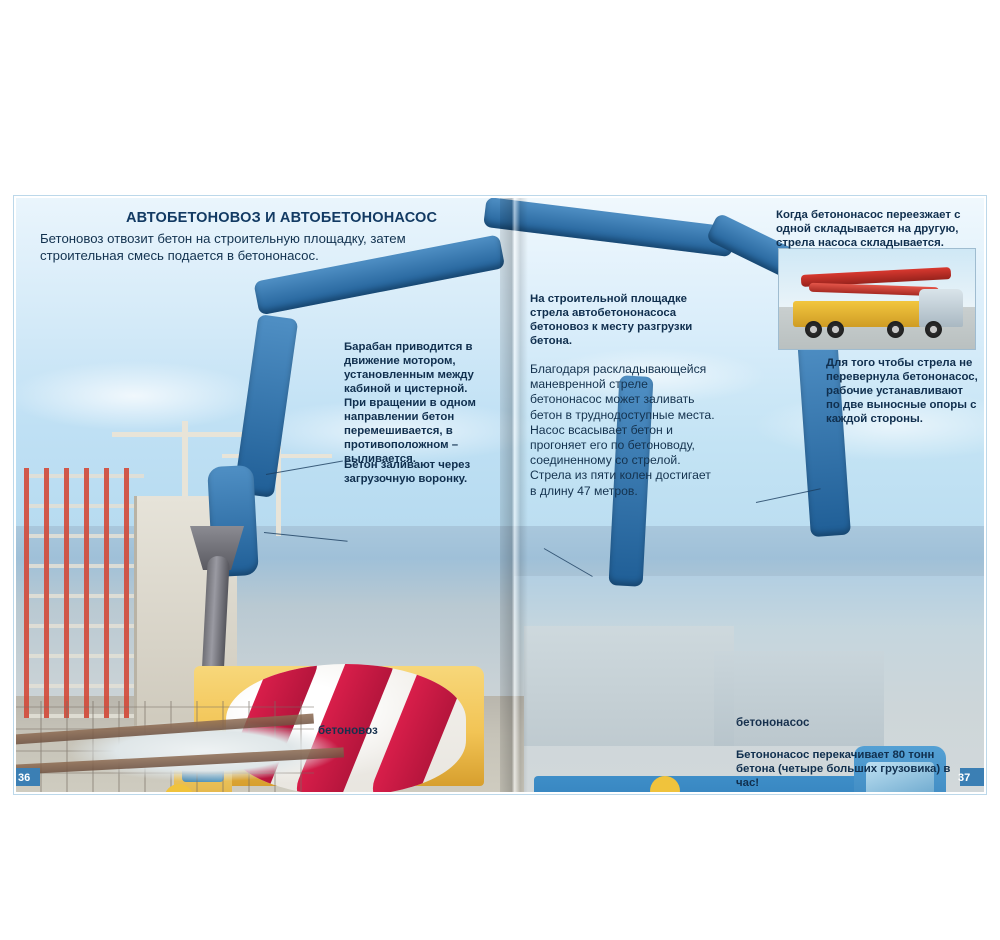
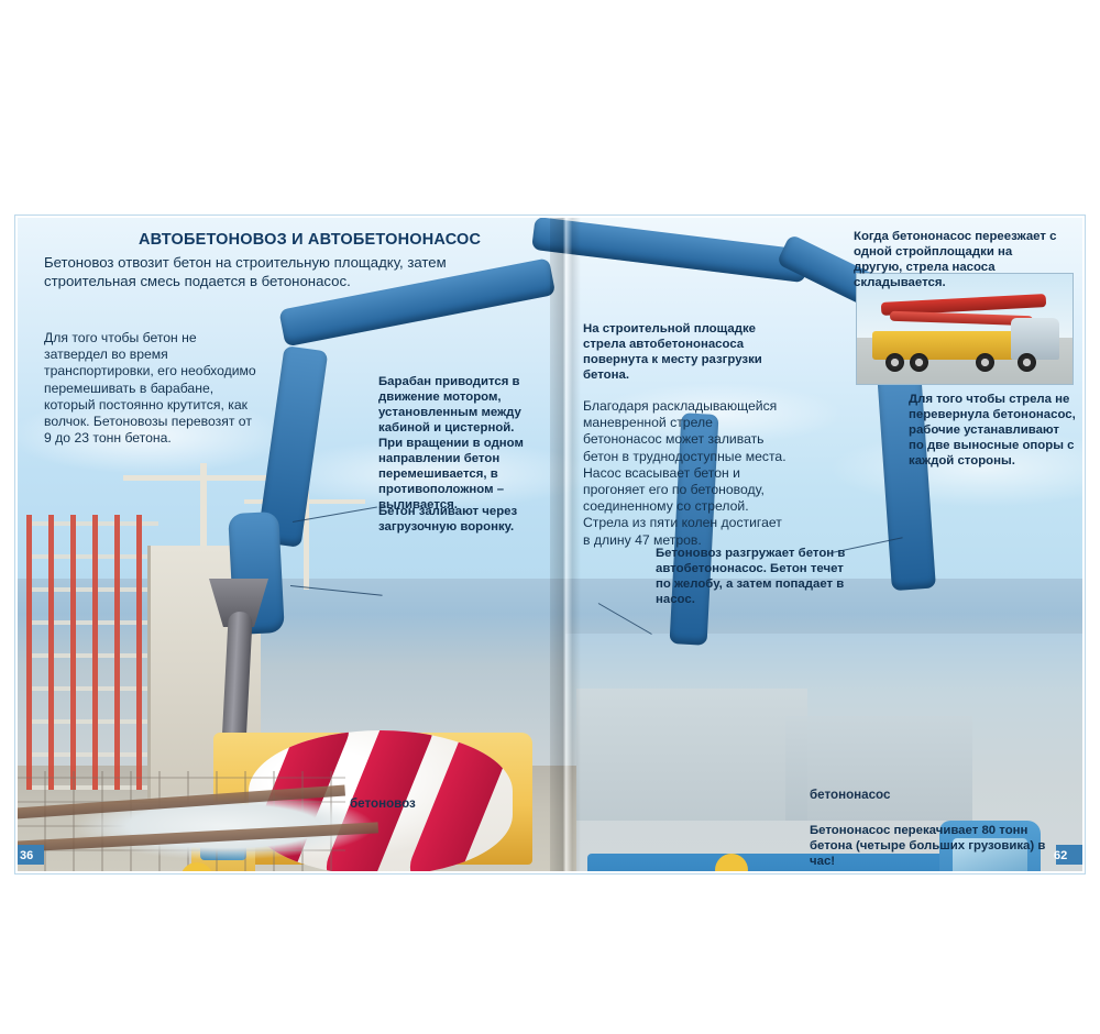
  АВТОБЕТОНОВОЗ И АВТОБЕТОНОНАСОС
  Бетоновоз отвозит бетон на строительную площадку, затем строительная смесь подается в бетононасос.
+ Для того чтобы бетон не затвердел во время транспортировки, его необходимо перемешивать в барабане, который постоянно крутится, как волчок. Бетоновозы перевозят от 9 до 23 тонн бетона.
  Барабан приводится в движение мотором, установленным между кабиной и цистерной. При вращении в одном направлении бетон перемешивается, в противоположном – выливается.
  Бетон заливают через загрузочную воронку.
  бетоновоз
- На строительной площадке стрела автобетононасоса бетоновоз к месту разгрузки бетона.
+ На строительной площадке стрела автобетононасоса повернута к месту разгрузки бетона.
  Благодаря раскладывающейся маневренной стреле бетононасос может заливать бетон в труднодоступные места. Насос всасывает бетон и прогоняет его по бетоноводу, соединенному со стрелой. Стрела из пяти колен достигает в длину 47 метров.
+ Бетоновоз разгружает бетон в автобетононасос. Бетон течет по желобу, а затем попадает в насос.
- Когда бетононасос переезжает с одной складывается на другую, стрела насоса складывается.
+ Когда бетононасос переезжает с одной стройплощадки на другую, стрела насоса складывается.
  Для того чтобы стрела не перевернула бетононасос, рабочие устанавливают по две выносные опоры с каждой стороны.
  бетононасос
  Бетононасос перекачивает 80 тонн бетона (четыре больших грузовика) в час!
  36
- 37
+ 62
